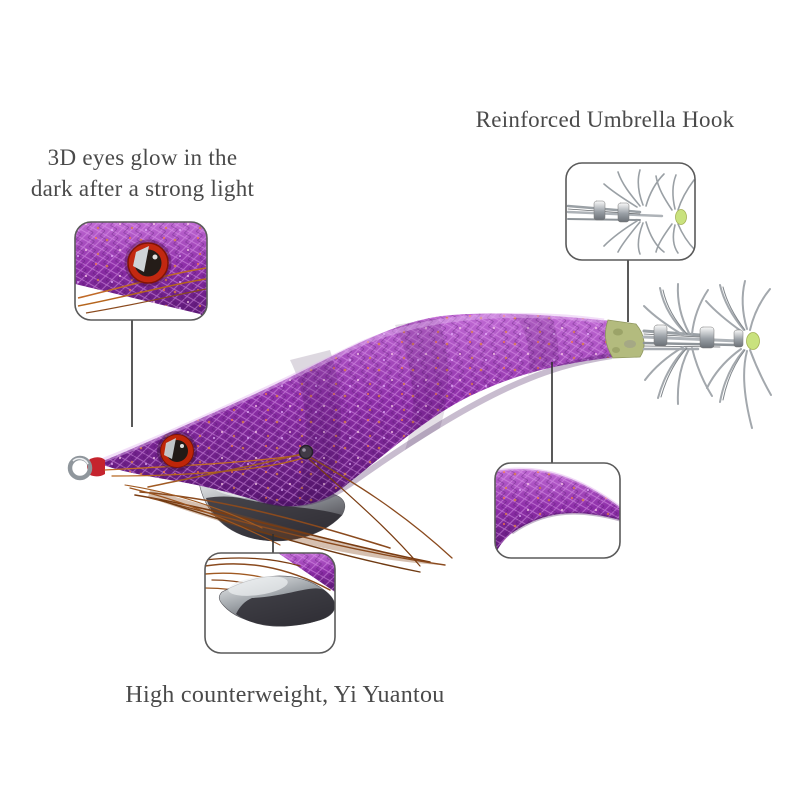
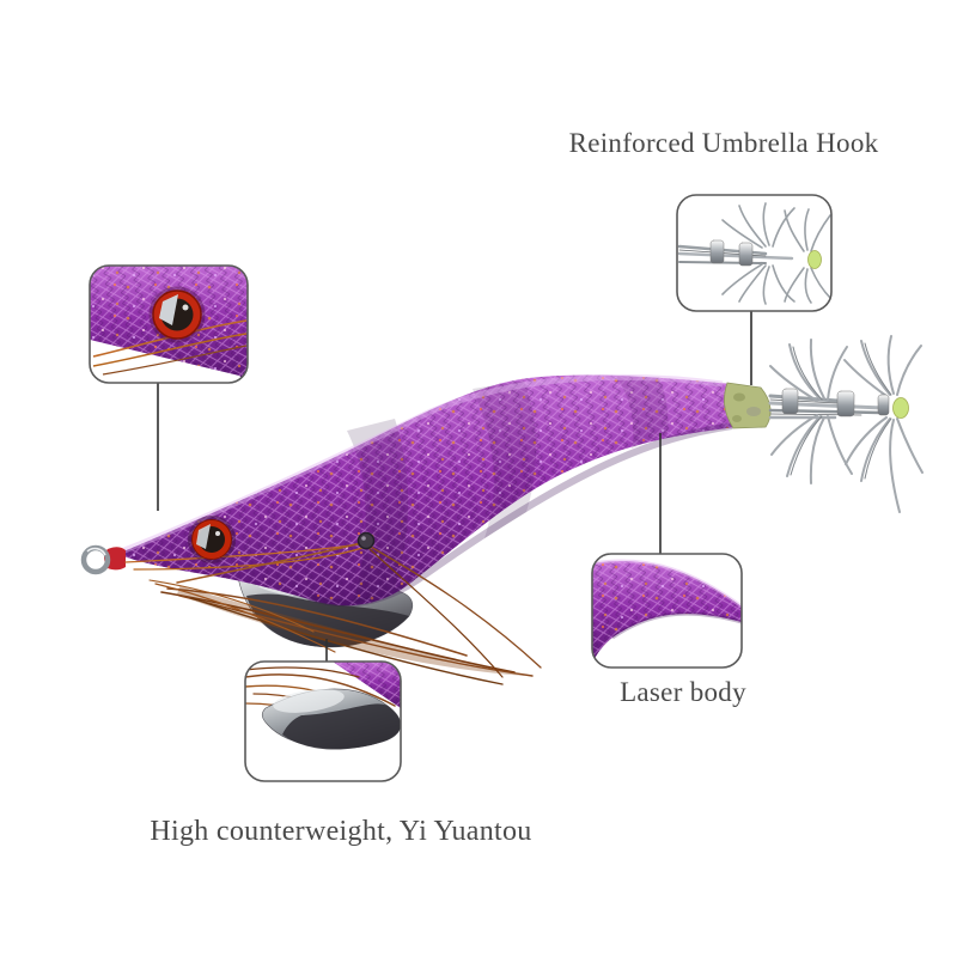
- 3D eyes glow in the
- dark after a strong light
  Reinforced Umbrella Hook
+ Laser body
  High counterweight, Yi Yuantou
